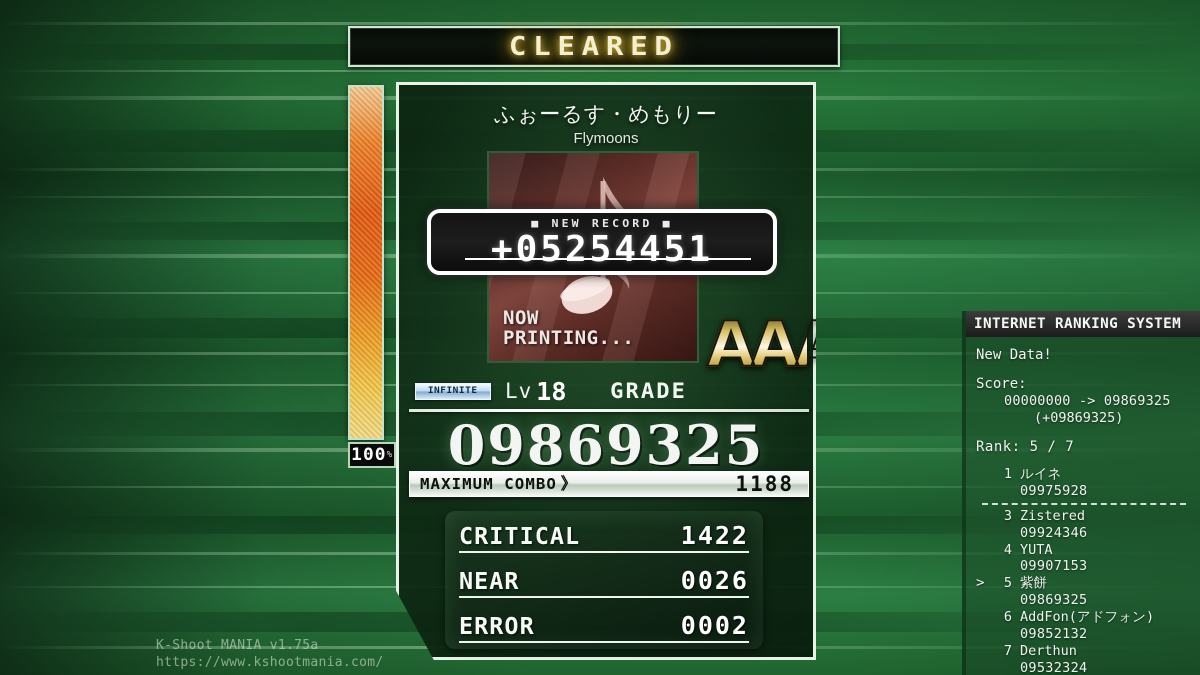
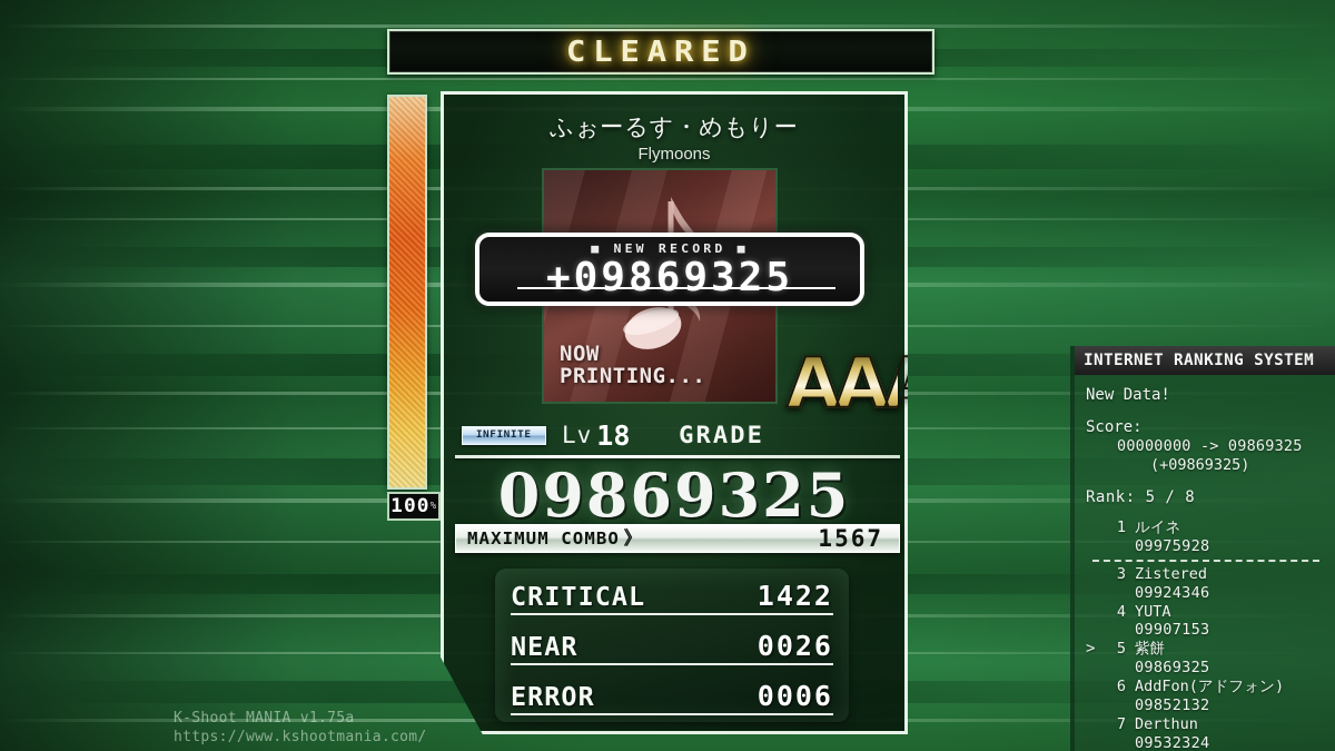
  CLEARED
  100
  %
  ふぉーるす・めもりー
  Flymoons
  NOW
  PRINTING...
  ■ NEW RECORD ■
- +05254451
+ +09869325
  INFINITE
  Lv
  18
  GRADE
  09869325
  MAXIMUM COMBO
  》
- 1188
+ 1567
  CRITICAL
  1422
  NEAR
  0026
  ERROR
- 0002
+ 0006
  INTERNET RANKING SYSTEM
  New Data!
  Score:
  00000000 -> 09869325
  (+09869325)
- Rank: 5 / 7
+ Rank: 5 / 8
  1
  ルイネ
  09975928
  3
  Zistered
  09924346
  4
  YUTA
  09907153
  >
  5
  紫餅
  09869325
  6
  AddFon(アドフォン)
  09852132
  7
  Derthun
  09532324
  K-Shoot MANIA v1.75a
  https://www.kshootmania.com/
